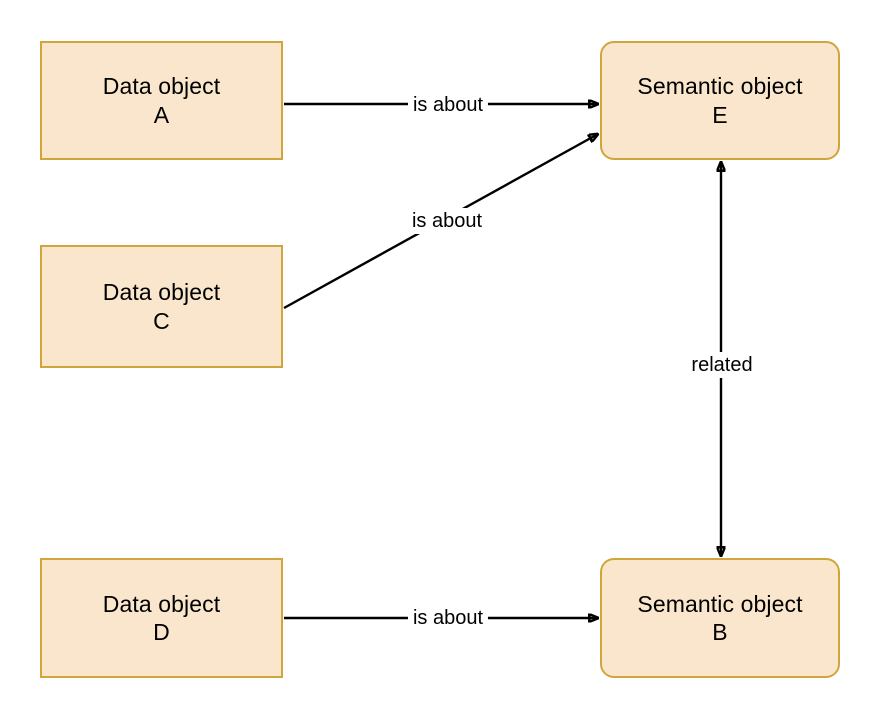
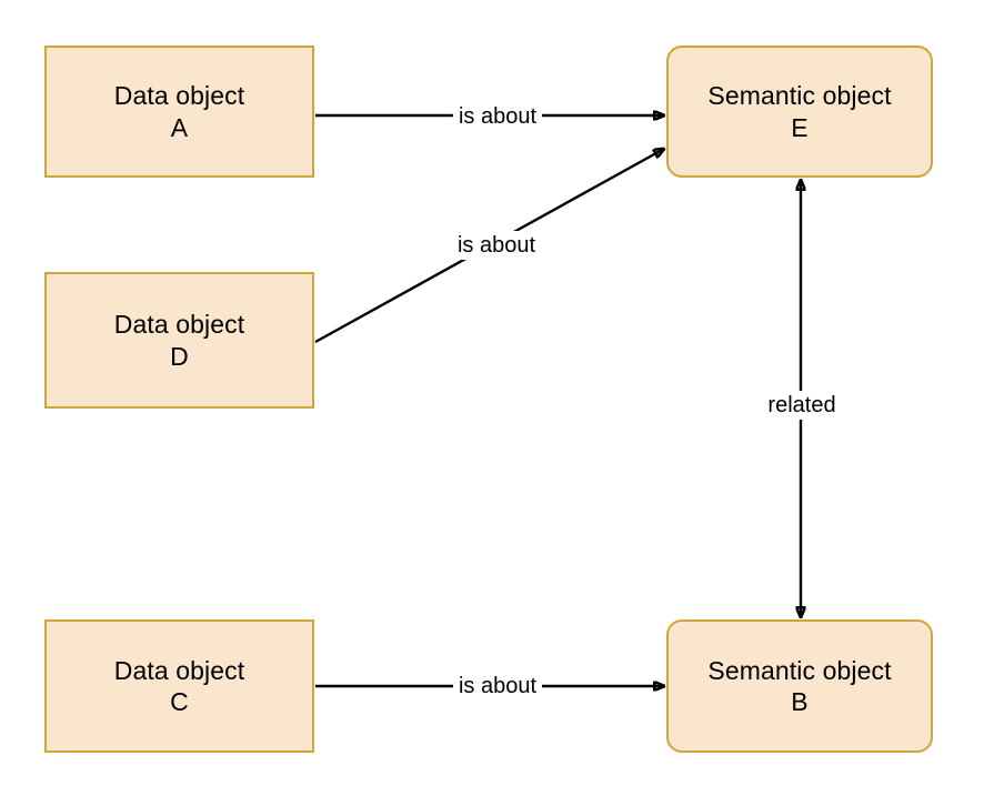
  Data object
  A
  Semantic object
  E
  Data object
- C
+ D
  Data object
- D
+ C
  Semantic object
  B
  is about
  is about
  is about
  related
